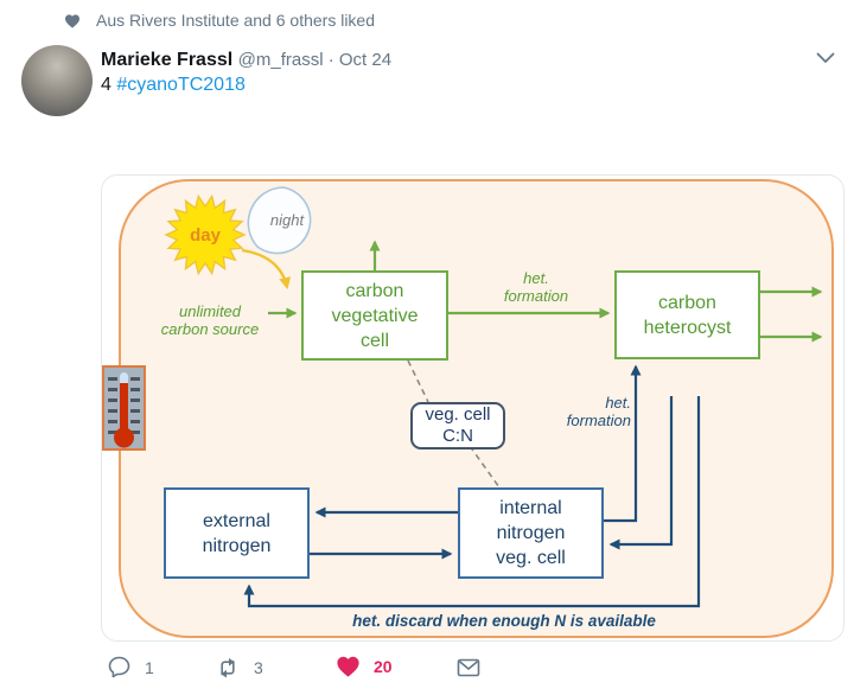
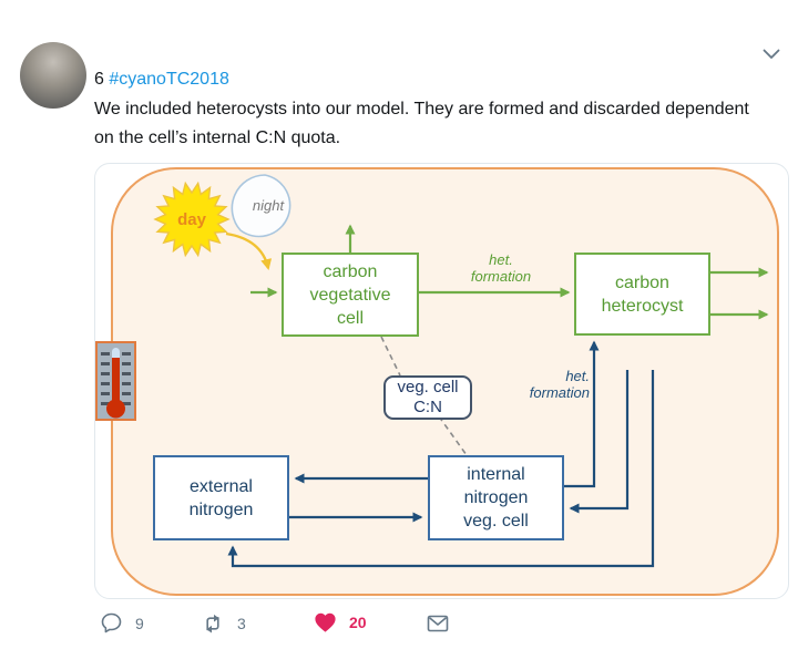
- Aus Rivers Institute and 6 others liked
- Marieke Frassl @m_frassl · Oct 24
- 4 #cyanoTC2018
+ 6 #cyanoTC2018
+ We included heterocysts into our model. They are formed and discarded dependent on the cell’s internal C:N quota.
  carbon
  vegetative
  cell
  carbon
  heterocyst
  veg. cell
  C:N
  external
  nitrogen
  internal
  nitrogen
  veg. cell
  day
  night
- unlimited
- carbon source
  het.
  formation
  het.
  formation
- het. discard when enough N is available
- 1
+ 9
  3
  20
